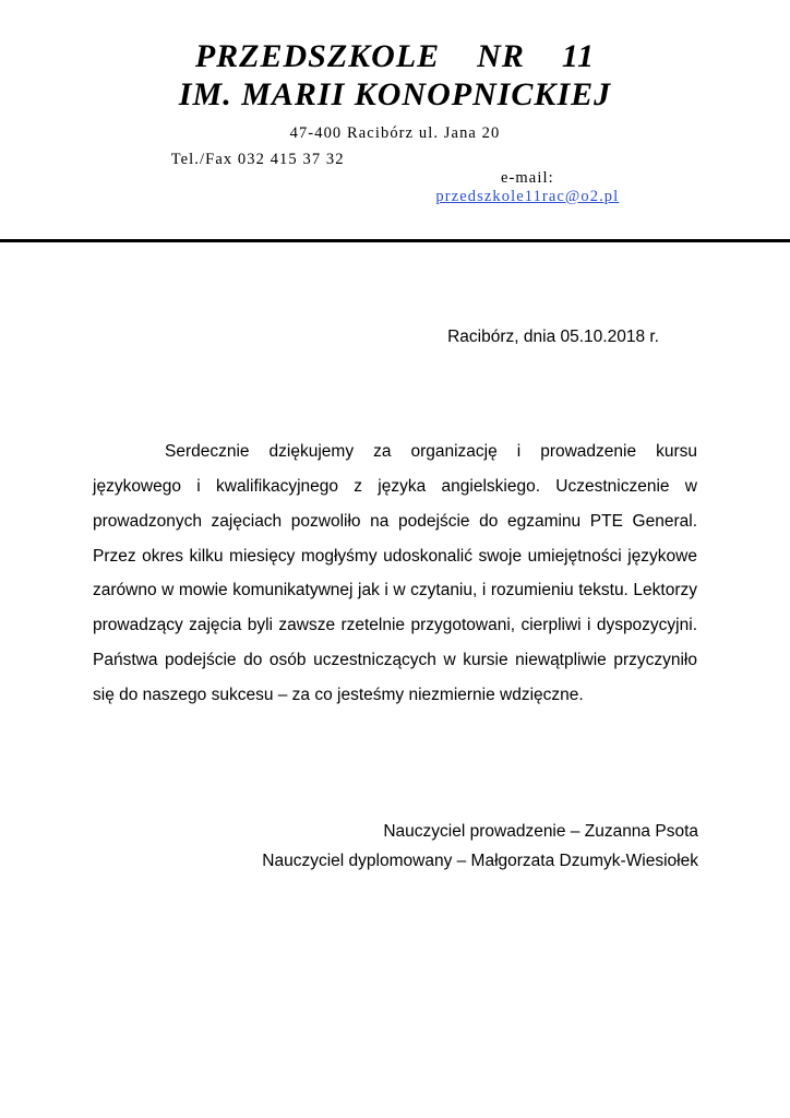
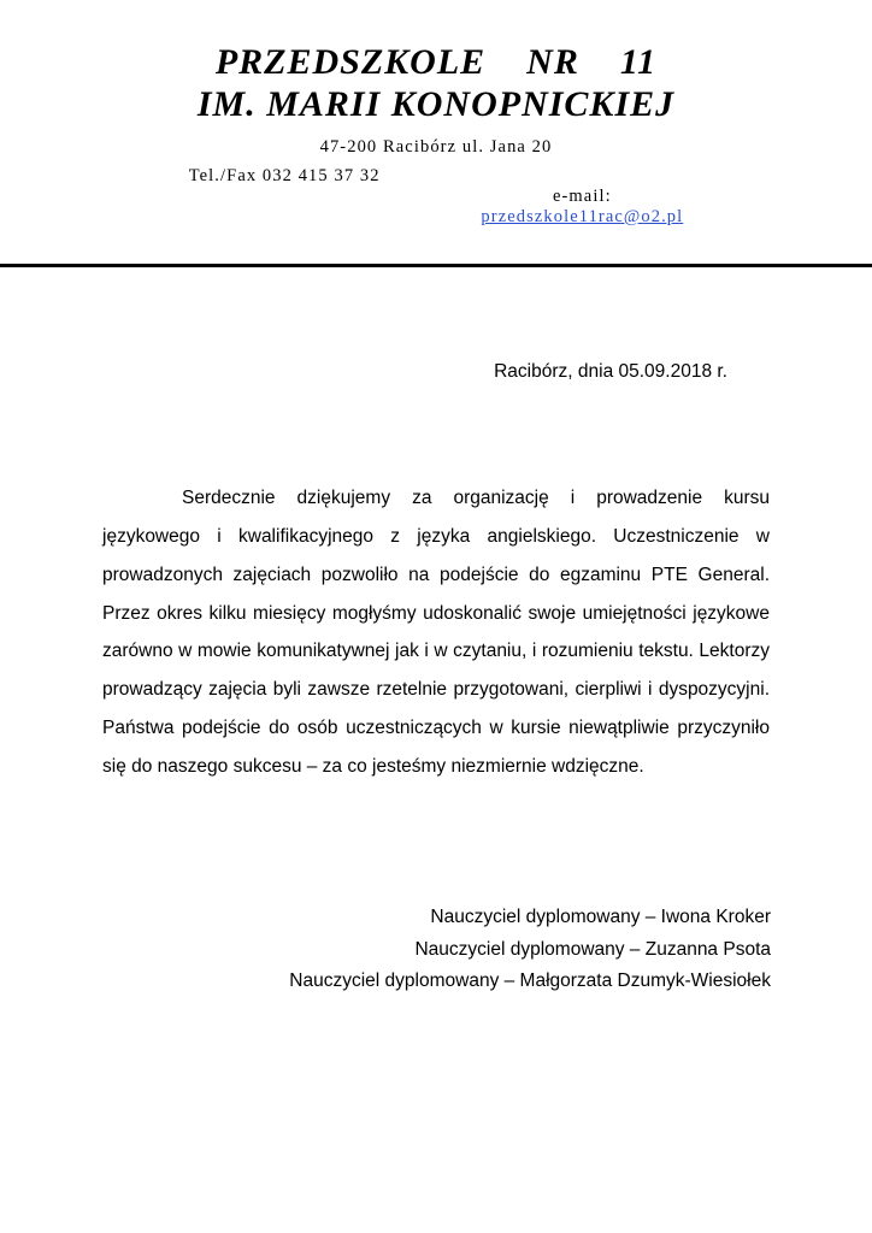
  PRZEDSZKOLE NR 11
  IM. MARII KONOPNICKIEJ
- 47-400 Racibórz ul. Jana 20
+ 47-200 Racibórz ul. Jana 20
  Tel./Fax 032 415 37 32
  e-mail: przedszkole11rac@o2.pl
- Racibórz, dnia 05.10.2018 r.
+ Racibórz, dnia 05.09.2018 r.
  Serdecznie dziękujemy za organizację i prowadzenie kursu językowego i kwalifikacyjnego z języka angielskiego. Uczestniczenie w prowadzonych zajęciach pozwoliło na podejście do egzaminu PTE General. Przez okres kilku miesięcy mogłyśmy udoskonalić swoje umiejętności językowe zarówno w mowie komunikatywnej jak i w czytaniu, i rozumieniu tekstu. Lektorzy prowadzący zajęcia byli zawsze rzetelnie przygotowani, cierpliwi i dyspozycyjni. Państwa podejście do osób uczestniczących w kursie niewątpliwie przyczyniło się do naszego sukcesu – za co jesteśmy niezmiernie wdzięczne.
+ Nauczyciel dyplomowany – Iwona Kroker
- Nauczyciel prowadzenie – Zuzanna Psota
+ Nauczyciel dyplomowany – Zuzanna Psota
  Nauczyciel dyplomowany – Małgorzata Dzumyk-Wiesiołek
